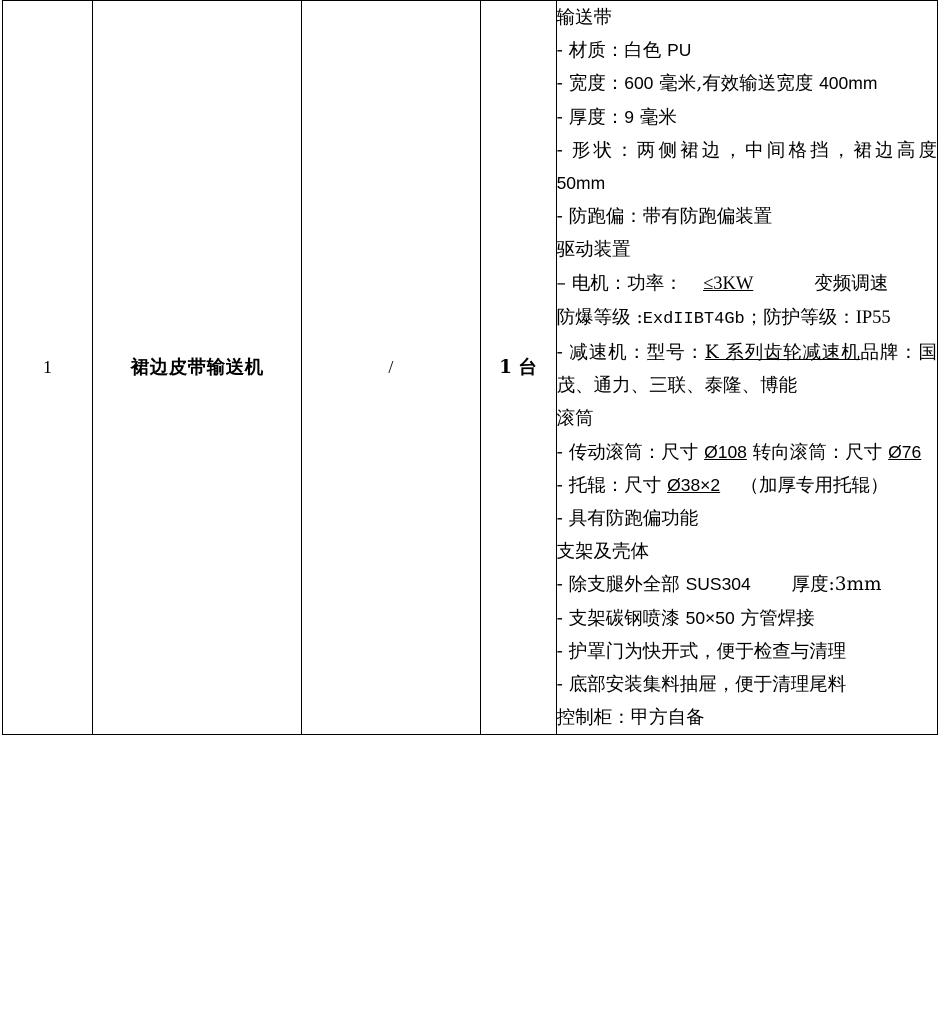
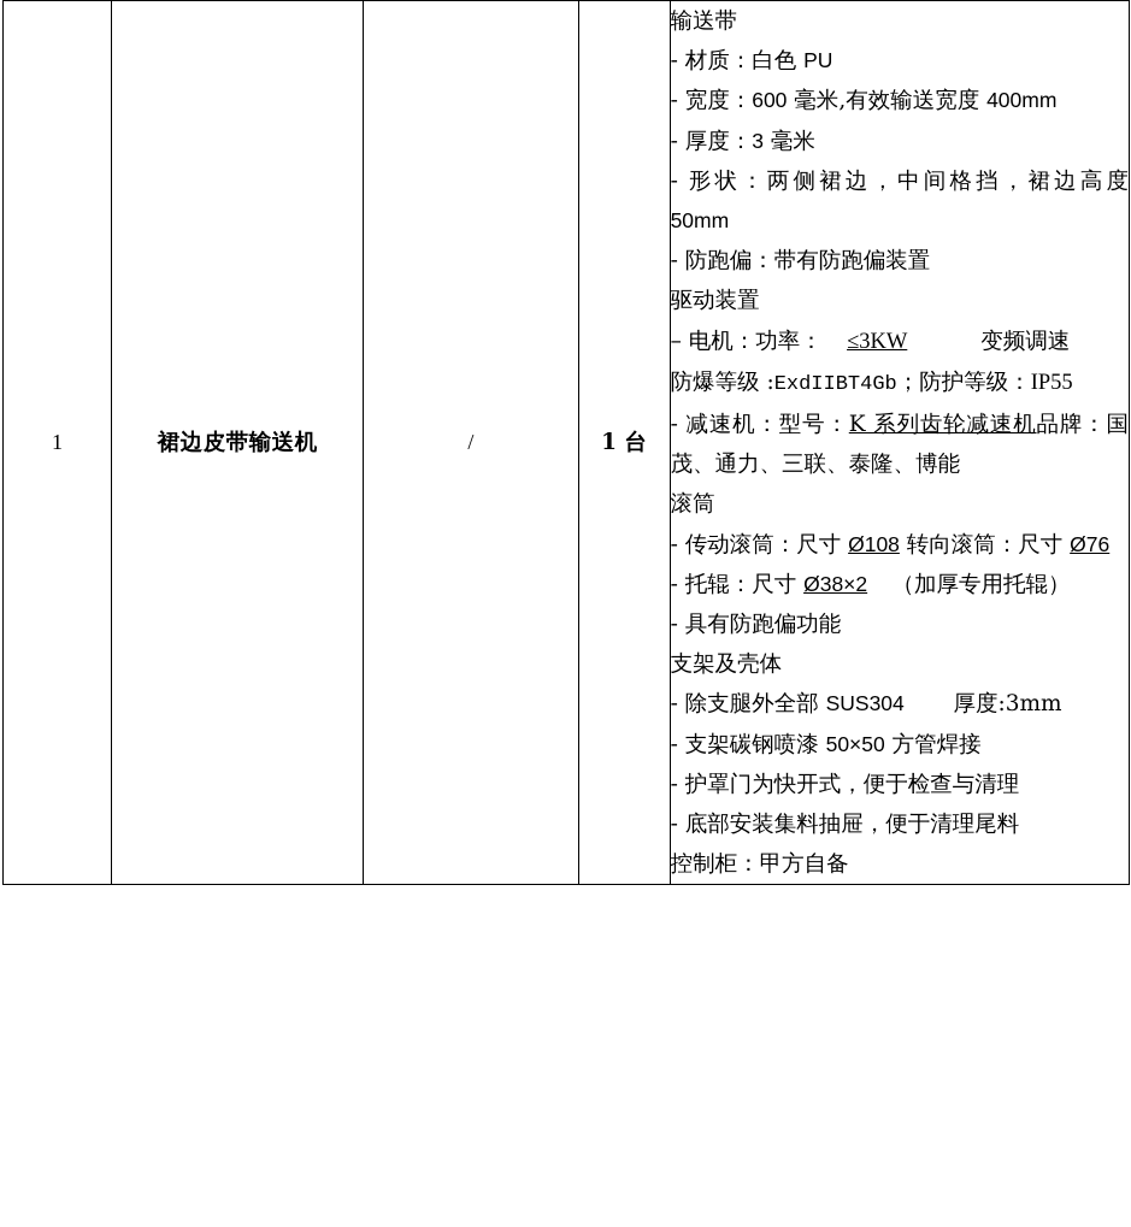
- 1	裙边皮带输送机	/	1 台	输送带 - 材质：白色 PU - 宽度：600 毫米,有效输送宽度 400mm - 厚度：9 毫米 - 形状：两侧裙边，中间格挡，裙边高度 50mm - 防跑偏：带有防跑偏装置 驱动装置 – 电机：功率： ≤3KW 变频调速 防爆等级 :ExdIIBT4Gb；防护等级：IP55 - 减速机：型号：K 系列齿轮减速机品牌：国茂、通力、三联、泰隆、博能 滚筒 - 传动滚筒：尺寸 Ø108 转向滚筒：尺寸 Ø76 - 托辊：尺寸 Ø38×2 （加厚专用托辊） - 具有防跑偏功能 支架及壳体 - 除支腿外全部 SUS304 厚度:3mm - 支架碳钢喷漆 50×50 方管焊接 - 护罩门为快开式，便于检查与清理 - 底部安装集料抽屉，便于清理尾料 控制柜：甲方自备
+ 1	裙边皮带输送机	/	1 台	输送带 - 材质：白色 PU - 宽度：600 毫米,有效输送宽度 400mm - 厚度：3 毫米 - 形状：两侧裙边，中间格挡，裙边高度 50mm - 防跑偏：带有防跑偏装置 驱动装置 – 电机：功率： ≤3KW 变频调速 防爆等级 :ExdIIBT4Gb；防护等级：IP55 - 减速机：型号：K 系列齿轮减速机品牌：国茂、通力、三联、泰隆、博能 滚筒 - 传动滚筒：尺寸 Ø108 转向滚筒：尺寸 Ø76 - 托辊：尺寸 Ø38×2 （加厚专用托辊） - 具有防跑偏功能 支架及壳体 - 除支腿外全部 SUS304 厚度:3mm - 支架碳钢喷漆 50×50 方管焊接 - 护罩门为快开式，便于检查与清理 - 底部安装集料抽屉，便于清理尾料 控制柜：甲方自备
